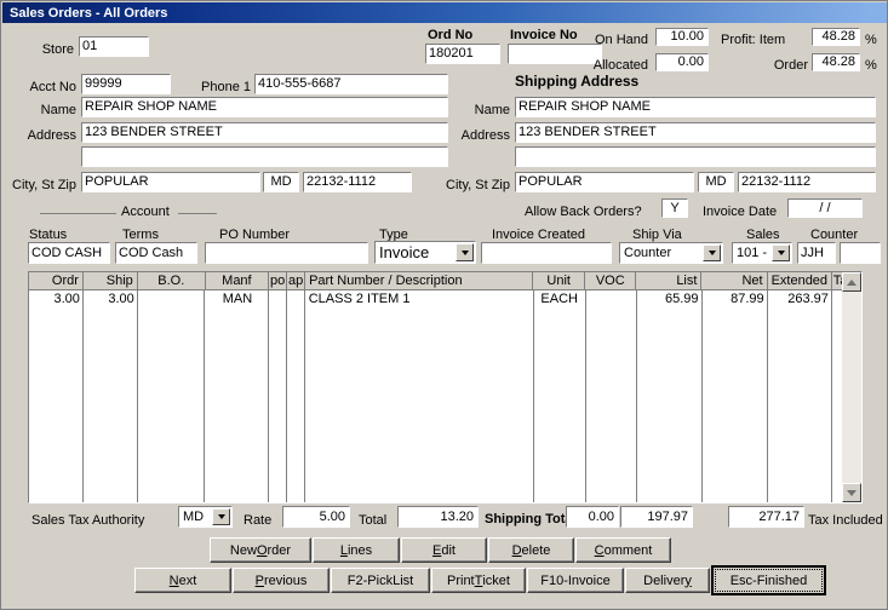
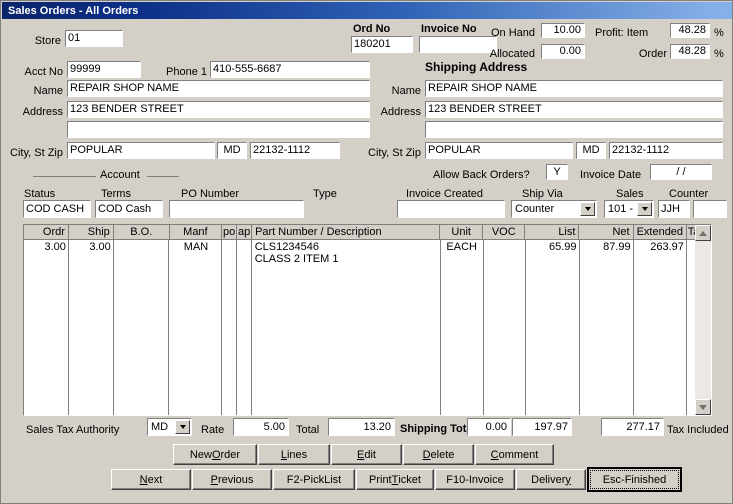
  Sales Orders - All Orders
  Store
  01
  Acct No
  99999
  Phone 1
  410-555-6687
  Ord No
  180201
  Invoice No
  On Hand
  10.00
  Allocated
  0.00
  Profit: Item
  48.28
  %
  Order
  48.28
  %
  Shipping Address
  Name
  REPAIR SHOP NAME
  Address
  123 BENDER STREET
  City, St Zip
  POPULAR
  MD
  22132-1112
  Name
  REPAIR SHOP NAME
  Address
  123 BENDER STREET
  City, St Zip
  POPULAR
  MD
  22132-1112
  Allow Back Orders?
  Y
  Invoice Date
  / /
  Account
  Status
  COD CASH
  Terms
  COD Cash
  PO Number
  Type
- Invoice
  Invoice Created
  Ship Via
  Counter
  Sales
  101 -
  Counter
  JJH
  Ordr
  Ship
  B.O.
  Manf
  po
  ap
  Part Number / Description
  Unit
  VOC
  List
  Net
  Extended
  3.00
  3.00
  MAN
+ CLS1234546
  CLASS 2 ITEM 1
  EACH
  65.99
  87.99
  263.97
  Sales Tax Authority
  MD
  Rate
  5.00
  Total
  13.20
  Shipping Tot
  0.00
  197.97
  277.17
  Tax Included
  New
  O
  rder
  L
  ines
  E
  dit
  D
  elete
  C
  omment
  N
  ext
  P
  revious
  F2-PickList
  Print
  T
  icket
  F10-Invoice
  Deliver
  y
  Esc-Finished
